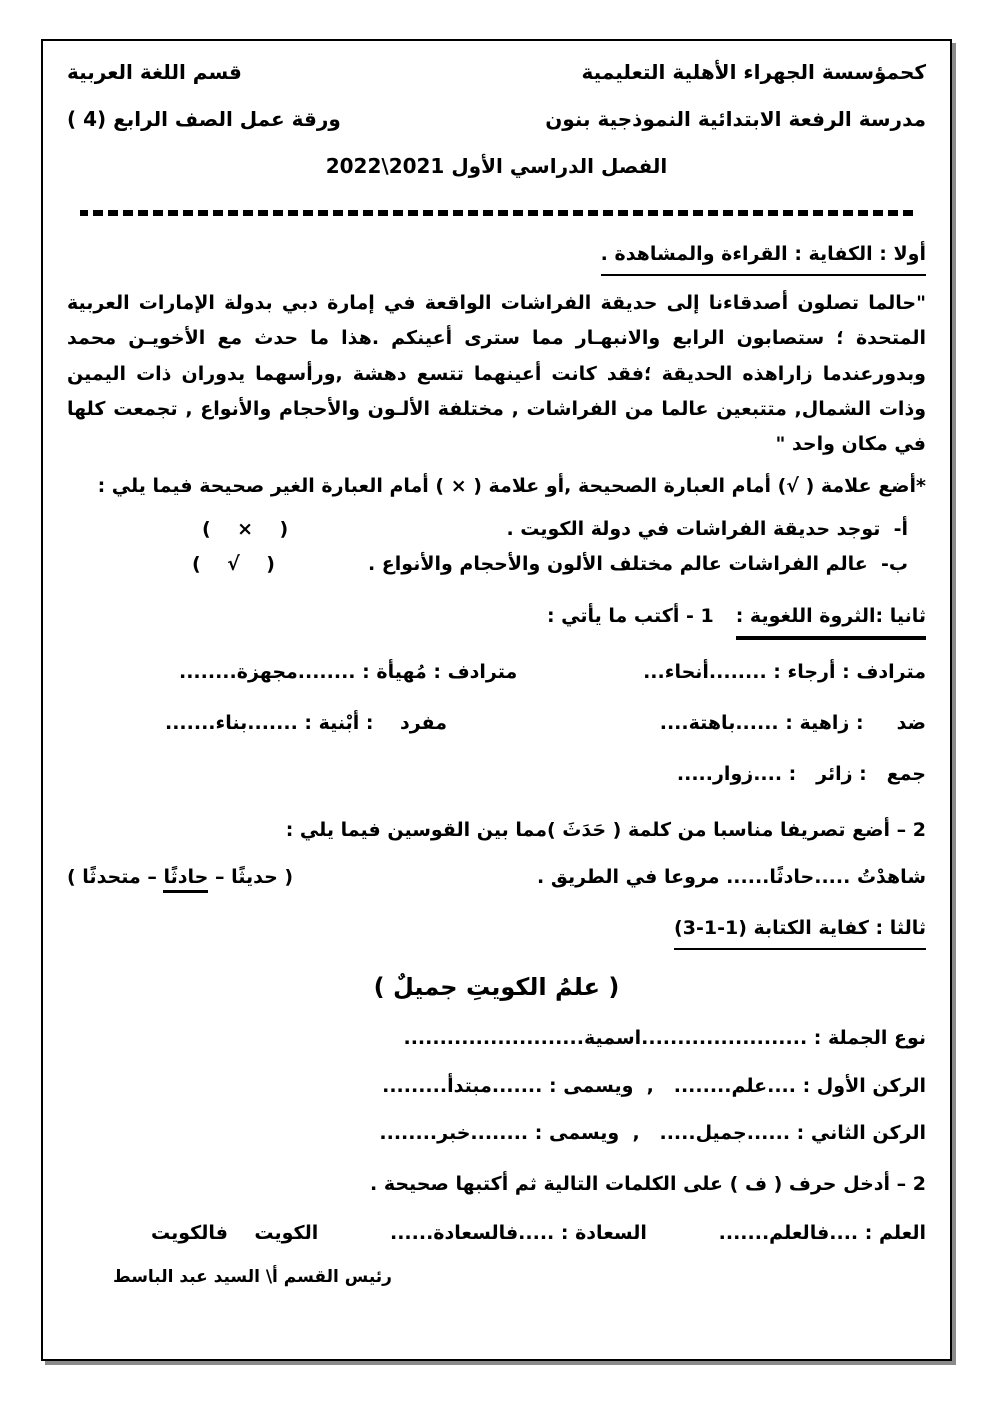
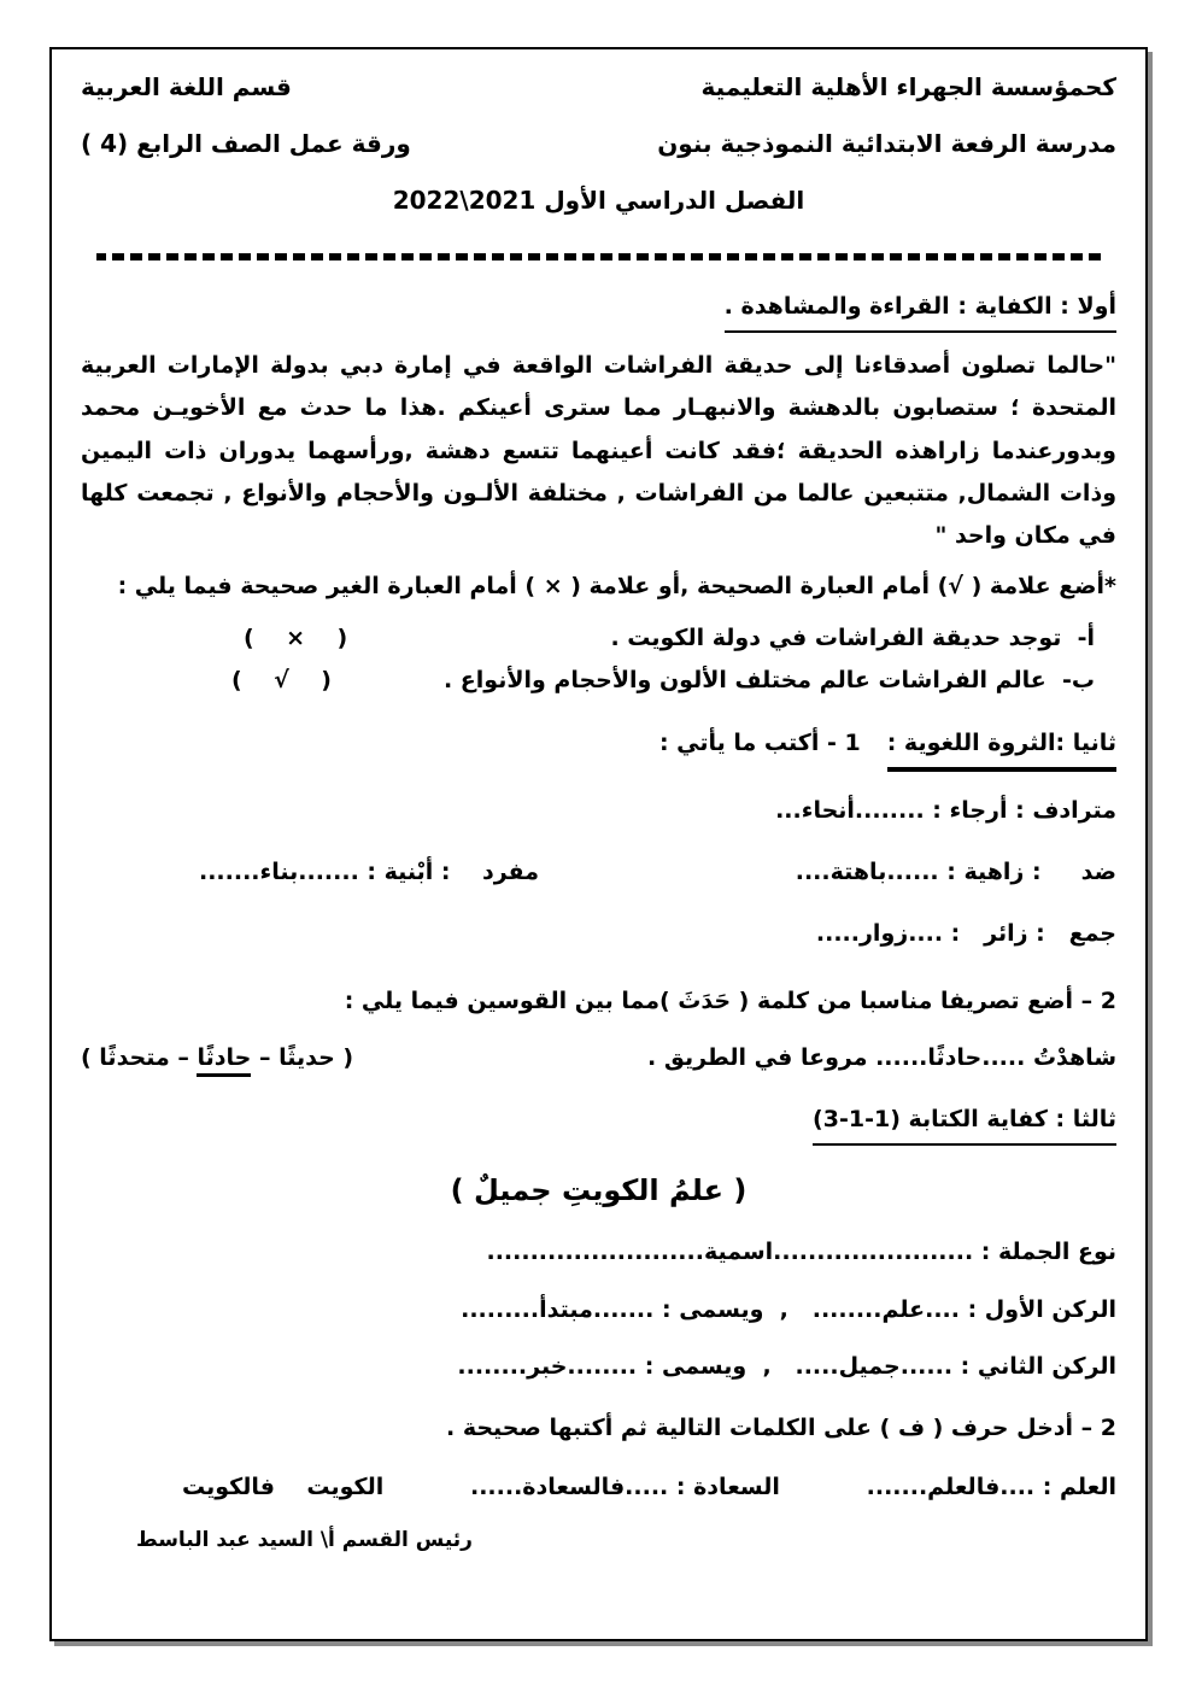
  كحمؤسسة الجهراء الأهلية التعليمية
  قسم اللغة العربية
  مدرسة الرفعة الابتدائية النموذجية بنون
  ورقة عمل الصف الرابع (4 )
  الفصل الدراسي الأول 2021\2022
  أولا : الكفاية : القراءة والمشاهدة .
- "حالما تصلون أصدقاءنا إلى حديقة الفراشات الواقعة في إمارة دبي بدولة الإمارات العربية المتحدة ؛ ستصابون الرابع والانبهـار مما سترى أعينكم .هذا ما حدث مع الأخويـن محمد وبدورعندما زاراهذه الحديقة ؛فقد كانت أعينهما تتسع دهشة ,ورأسهما يدوران ذات اليمين وذات الشمال, متتبعين عالما من الفراشات , مختلفة الألـون والأحجام والأنواع , تجمعت كلها في مكان واحد "
+ "حالما تصلون أصدقاءنا إلى حديقة الفراشات الواقعة في إمارة دبي بدولة الإمارات العربية المتحدة ؛ ستصابون بالدهشة والانبهـار مما سترى أعينكم .هذا ما حدث مع الأخويـن محمد وبدورعندما زاراهذه الحديقة ؛فقد كانت أعينهما تتسع دهشة ,ورأسهما يدوران ذات اليمين وذات الشمال, متتبعين عالما من الفراشات , مختلفة الألـون والأحجام والأنواع , تجمعت كلها في مكان واحد "
  *أضع علامة ( √) أمام العبارة الصحيحة ,أو علامة ( × ) أمام العبارة الغير صحيحة فيما يلي :
  أ- توجد حديقة الفراشات في دولة الكويت .
  ( × )
  ب- عالم الفراشات عالم مختلف الألون والأحجام والأنواع .
  ( √ )
  ثانيا :الثروة اللغوية :
  1 - أكتب ما يأتي :
  مترادف : أرجاء : ........أنحاء...
- مترادف : مُهيأة : ........مجهزة........
  ضد : زاهية : ......باهتة....
  مفرد : أبْنية : .......بناء.......
  جمع : زائر : ....زوار.....
  2 – أضع تصريفا مناسبا من كلمة ( حَدَثَ )مما بين القوسين فيما يلي :
  شاهدْتُ .....حادثًا...... مروعا في الطريق .
  ( حديثًا – حادثًا – متحدثًا )
  ثالثا : كفاية الكتابة (1-1-3)
  ( علمُ الكويتِ جميلٌ )
  نوع الجملة : .......................اسمية.........................
  الركن الأول : ....علم........ , ويسمى : .......مبتدأ.........
  الركن الثاني : ......جميل..... , ويسمى : ........خبر........
  2 – أدخل حرف ( ف ) على الكلمات التالية ثم أكتبها صحيحة .
  العلم : ....فالعلم.......
  السعادة : .....فالسعادة......
  الكويت فالكويت
  رئيس القسم أ\ السيد عبد الباسط
